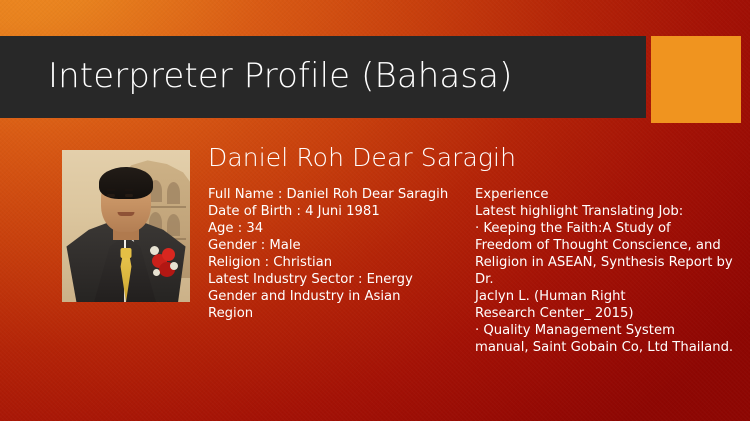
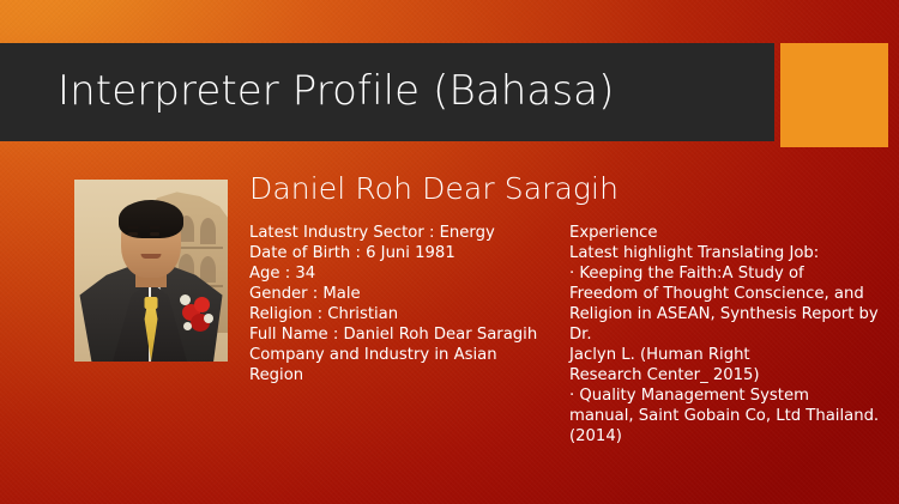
  Interpreter Profile (Bahasa)
  Daniel Roh Dear Saragih
- Full Name : Daniel Roh Dear Saragih
+ Latest Industry Sector : Energy
- Date of Birth : 4 Juni 1981
+ Date of Birth : 6 Juni 1981
  Age : 34
  Gender : Male
  Religion : Christian
- Latest Industry Sector : Energy
+ Full Name : Daniel Roh Dear Saragih
- Gender and Industry in Asian
+ Company and Industry in Asian
  Region
  Experience
  Latest highlight Translating Job:
  · Keeping the Faith:A Study of
  Freedom of Thought Conscience, and
  Religion in ASEAN, Synthesis Report by Dr.
  Jaclyn L. (Human Right
  Research Center_ 2015)
  · Quality Management System
  manual, Saint Gobain Co, Ltd Thailand.
+ (2014)
